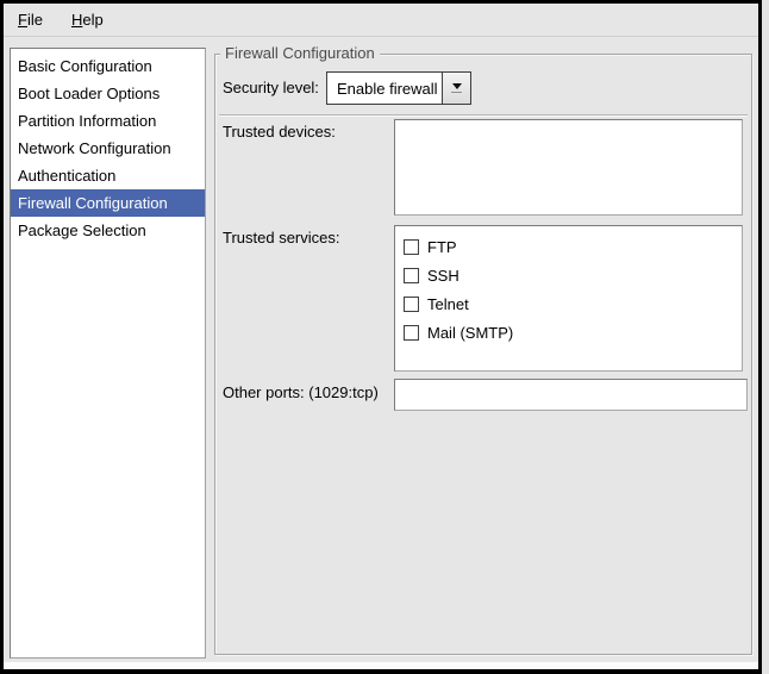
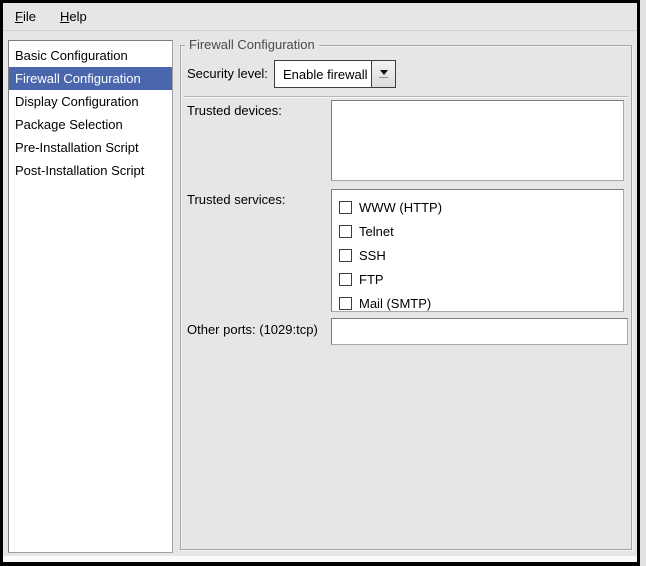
  File
  Help
  Basic Configuration
- Boot Loader Options
- Partition Information
- Network Configuration
- Authentication
  Firewall Configuration
+ Display Configuration
  Package Selection
+ Pre-Installation Script
+ Post-Installation Script
  Firewall Configuration
  Security level:
  Enable firewall
  Trusted devices:
  Trusted services:
+ WWW (HTTP)
- FTP
+ Telnet
  SSH
- Telnet
+ FTP
  Mail (SMTP)
  Other ports: (1029:tcp)
